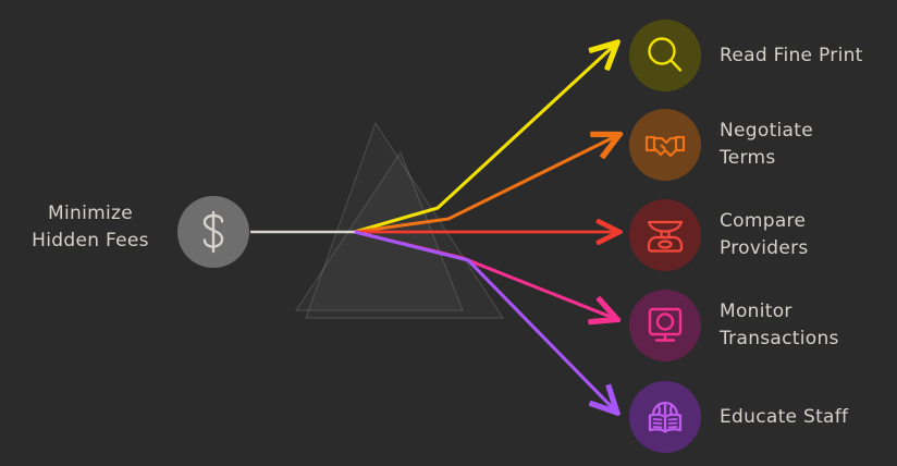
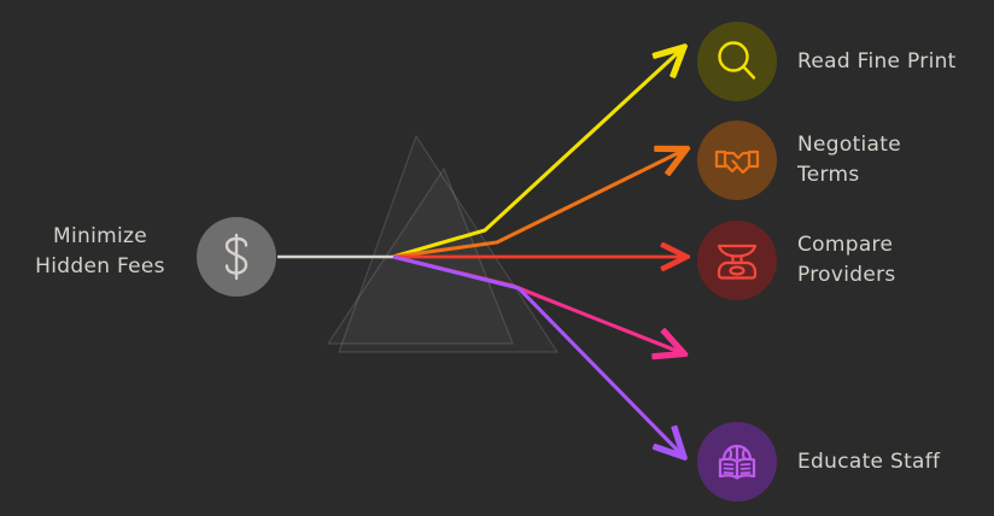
  Minimize
  Hidden Fees
  Read Fine Print
  Negotiate
  Terms
  Compare
  Providers
- Monitor
- Transactions
  Educate Staff
